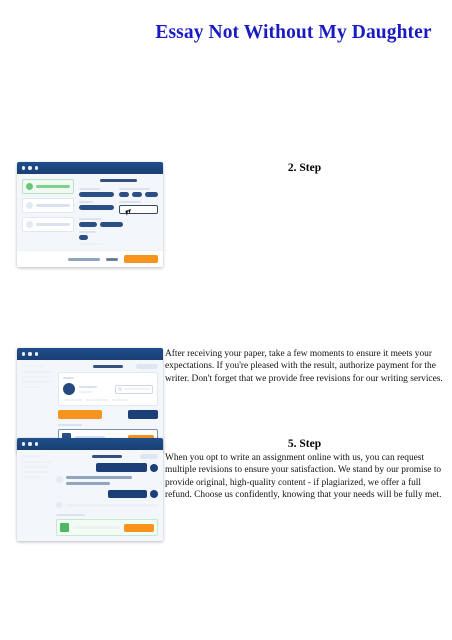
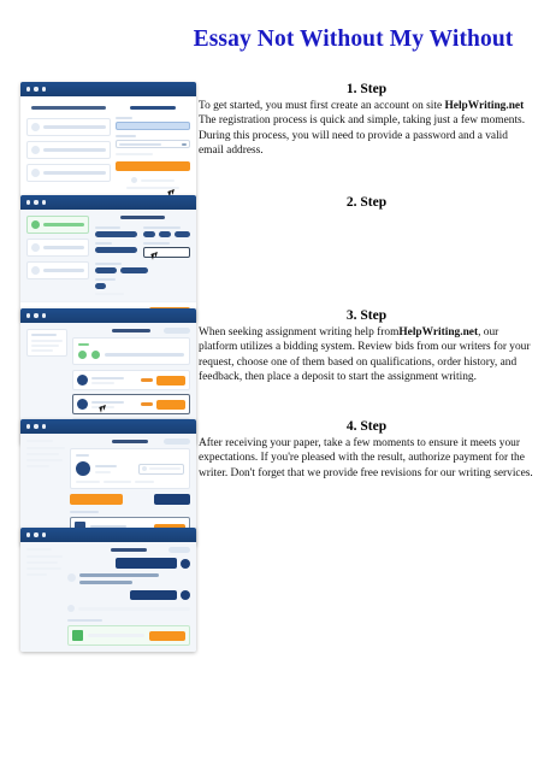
- Essay Not Without My Daughter
+ Essay Not Without My Without
+ 1. Step
+ To get started, you must first create an account on site HelpWriting.net The registration process is quick and simple, taking just a few moments. During this process, you will need to provide a password and a valid email address.
  2. Step
+ 3. Step
+ When seeking assignment writing help fromHelpWriting.net, our platform utilizes a bidding system. Review bids from our writers for your request, choose one of them based on qualifications, order history, and feedback, then place a deposit to start the assignment writing.
+ 4. Step
  After receiving your paper, take a few moments to ensure it meets your expectations. If you're pleased with the result, authorize payment for the writer. Don't forget that we provide free revisions for our writing services.
- 5. Step
- When you opt to write an assignment online with us, you can request multiple revisions to ensure your satisfaction. We stand by our promise to provide original, high-quality content - if plagiarized, we offer a full refund. Choose us confidently, knowing that your needs will be fully met.
